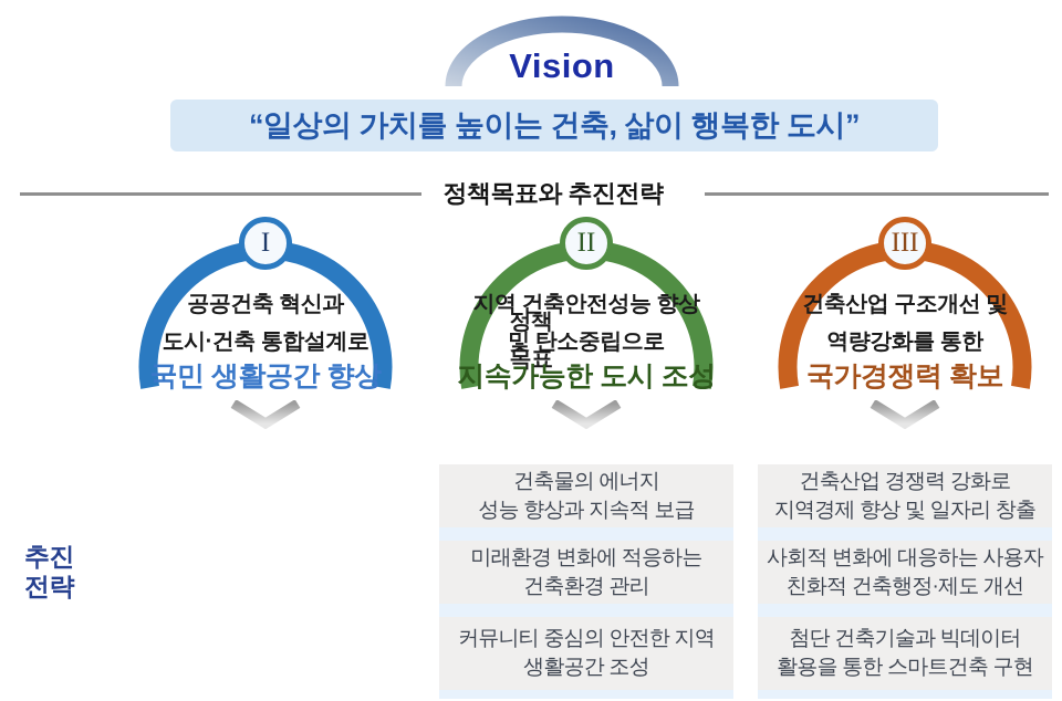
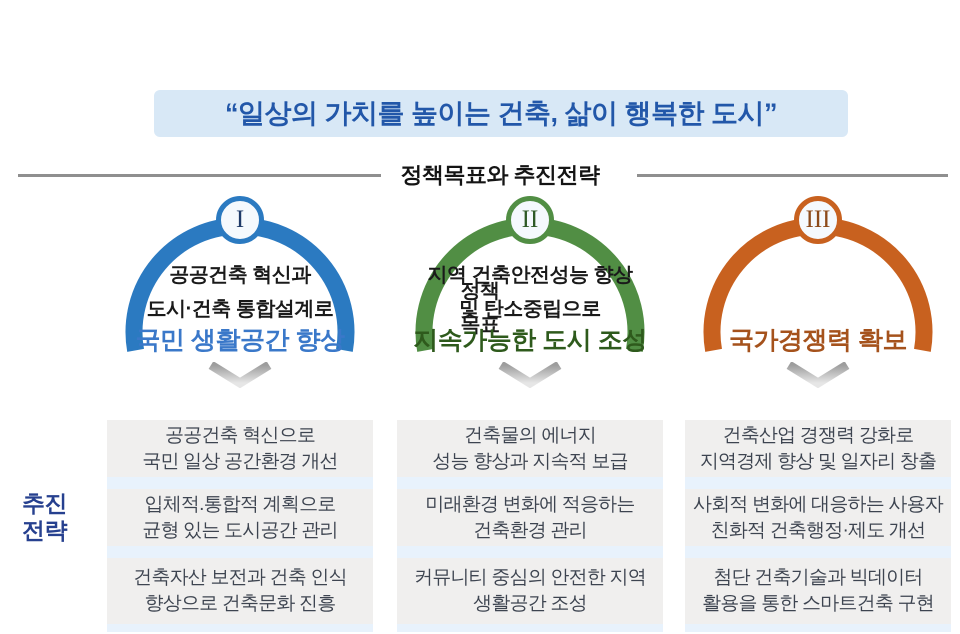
- Vision
  “일상의 가치를 높이는 건축, 삶이 행복한 도시”
  정책목표와 추진전략
  정책
  목표
  추진
  전략
  I
  공공건축 혁신과
  도시·건축 통합설계로
  국민 생활공간 향상
+ 공공건축 혁신으로
+ 국민 일상 공간환경 개선
+ 입체적.통합적 계획으로
+ 균형 있는 도시공간 관리
+ 건축자산 보전과 건축 인식
+ 향상으로 건축문화 진흥
  II
  지역 건축안전성능 향상
  및 탄소중립으로
  지속가능한 도시 조성
  건축물의 에너지
  성능 향상과 지속적 보급
  미래환경 변화에 적응하는
  건축환경 관리
  커뮤니티 중심의 안전한 지역
  생활공간 조성
  III
- 건축산업 구조개선 및
- 역량강화를 통한
  국가경쟁력 확보
  건축산업 경쟁력 강화로
  지역경제 향상 및 일자리 창출
  사회적 변화에 대응하는 사용자
  친화적 건축행정·제도 개선
  첨단 건축기술과 빅데이터
  활용을 통한 스마트건축 구현
